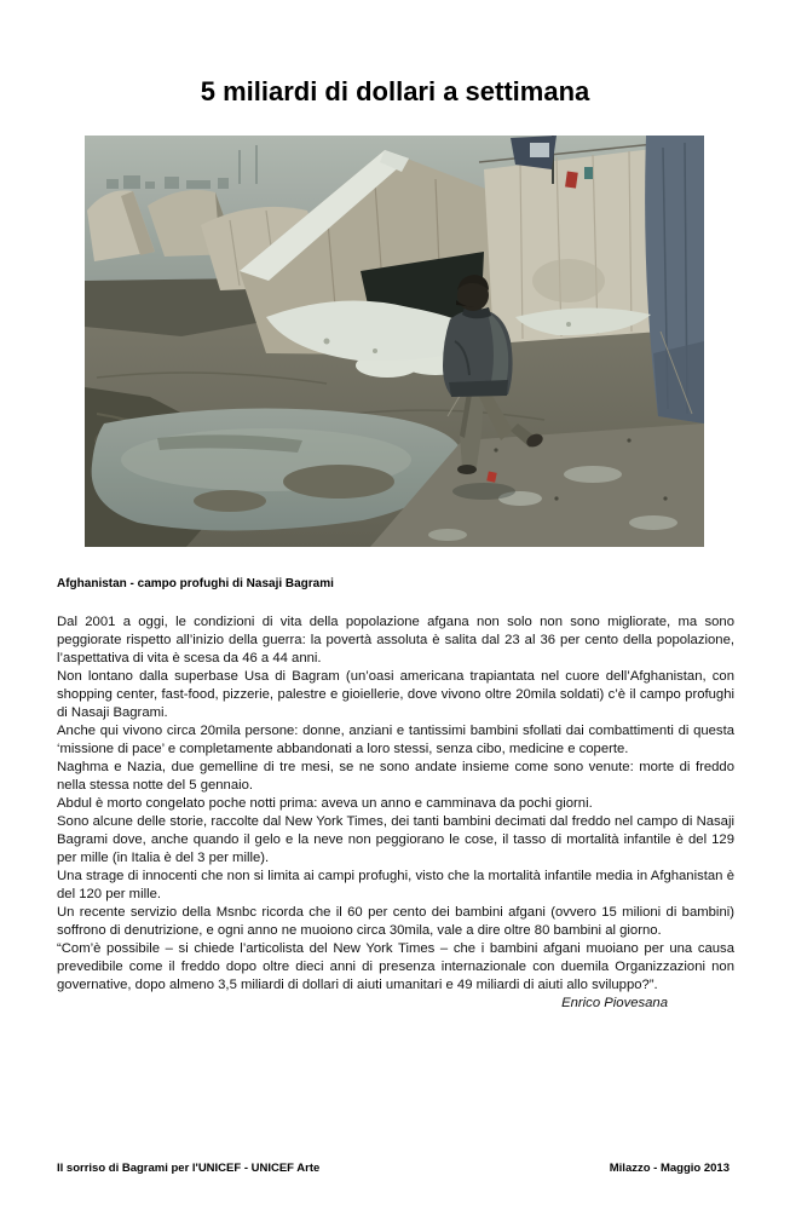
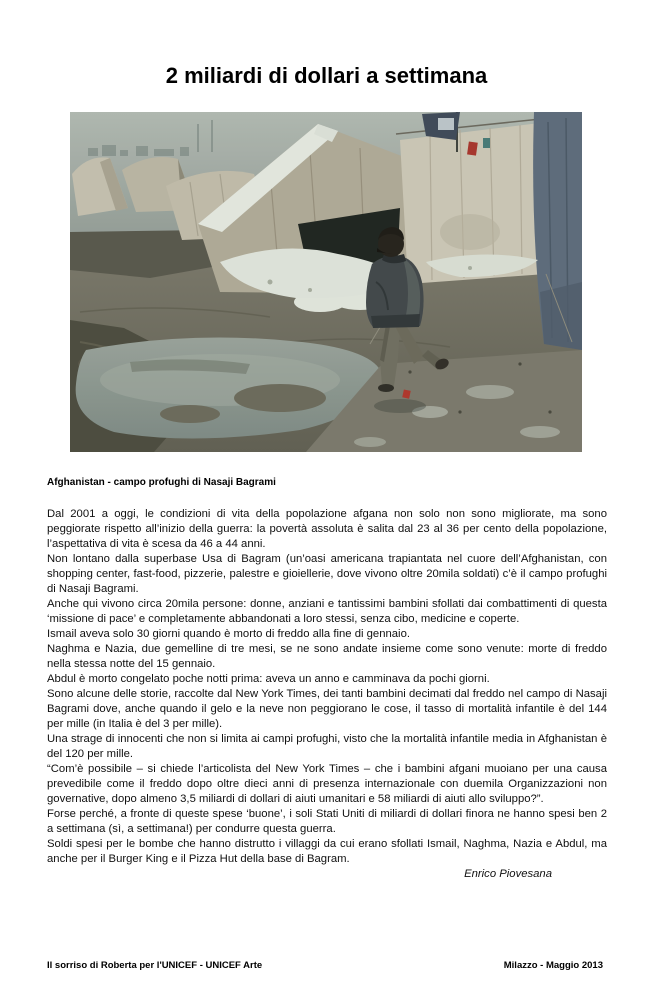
- 5 miliardi di dollari a settimana
+ 2 miliardi di dollari a settimana
  Afghanistan - campo profughi di Nasaji Bagrami
  Dal 2001 a oggi, le condizioni di vita della popolazione afgana non solo non sono migliorate, ma sono peggiorate rispetto all’inizio della guerra: la povertà assoluta è salita dal 23 al 36 per cento della popolazione, l’aspettativa di vita è scesa da 46 a 44 anni.
  Non lontano dalla superbase Usa di Bagram (un’oasi americana trapiantata nel cuore dell’Afghanistan, con shopping center, fast-food, pizzerie, palestre e gioiellerie, dove vivono oltre 20mila soldati) c’è il campo profughi di Nasaji Bagrami.
  Anche qui vivono circa 20mila persone: donne, anziani e tantissimi bambini sfollati dai combattimenti di questa ‘missione di pace’ e completamente abbandonati a loro stessi, senza cibo, medicine e coperte.
+ Ismail aveva solo 30 giorni quando è morto di freddo alla fine di gennaio.
- Naghma e Nazia, due gemelline di tre mesi, se ne sono andate insieme come sono venute: morte di freddo nella stessa notte del 5 gennaio.
+ Naghma e Nazia, due gemelline di tre mesi, se ne sono andate insieme come sono venute: morte di freddo nella stessa notte del 15 gennaio.
  Abdul è morto congelato poche notti prima: aveva un anno e camminava da pochi giorni.
- Sono alcune delle storie, raccolte dal New York Times, dei tanti bambini decimati dal freddo nel campo di Nasaji Bagrami dove, anche quando il gelo e la neve non peggiorano le cose, il tasso di mortalità infantile è del 129 per mille (in Italia è del 3 per mille).
+ Sono alcune delle storie, raccolte dal New York Times, dei tanti bambini decimati dal freddo nel campo di Nasaji Bagrami dove, anche quando il gelo e la neve non peggiorano le cose, il tasso di mortalità infantile è del 144 per mille (in Italia è del 3 per mille).
  Una strage di innocenti che non si limita ai campi profughi, visto che la mortalità infantile media in Afghanistan è del 120 per mille.
- Un recente servizio della Msnbc ricorda che il 60 per cento dei bambini afgani (ovvero 15 milioni di bambini) soffrono di denutrizione, e ogni anno ne muoiono circa 30mila, vale a dire oltre 80 bambini al giorno.
- “Com’è possibile – si chiede l’articolista del New York Times – che i bambini afgani muoiano per una causa prevedibile come il freddo dopo oltre dieci anni di presenza internazionale con duemila Organizzazioni non governative, dopo almeno 3,5 miliardi di dollari di aiuti umanitari e 49 miliardi di aiuti allo sviluppo?”.
+ “Com’è possibile – si chiede l’articolista del New York Times – che i bambini afgani muoiano per una causa prevedibile come il freddo dopo oltre dieci anni di presenza internazionale con duemila Organizzazioni non governative, dopo almeno 3,5 miliardi di dollari di aiuti umanitari e 58 miliardi di aiuti allo sviluppo?”.
+ Forse perché, a fronte di queste spese ‘buone’, i soli Stati Uniti di miliardi di dollari finora ne hanno spesi ben 2 a settimana (sì, a settimana!) per condurre questa guerra.
+ Soldi spesi per le bombe che hanno distrutto i villaggi da cui erano sfollati Ismail, Naghma, Nazia e Abdul, ma anche per il Burger King e il Pizza Hut della base di Bagram.
  Enrico Piovesana
- Il sorriso di Bagrami per l'UNICEF - UNICEF Arte
+ Il sorriso di Roberta per l'UNICEF - UNICEF Arte
  Milazzo - Maggio 2013
